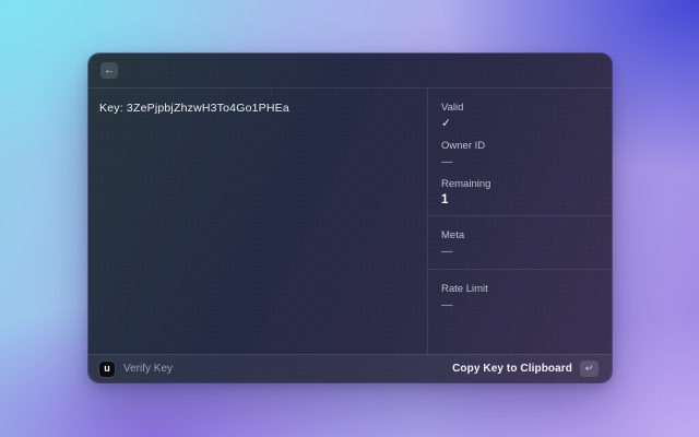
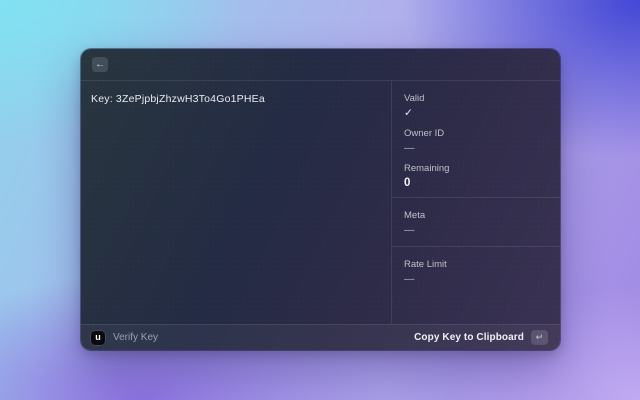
  ←
  Key: 3ZePjpbjZhzwH3To4Go1PHEa
  Valid
  ✓
  Owner ID
  —
  Remaining
- 1
+ 0
  Meta
  —
  Rate Limit
  —
  u
  Verify Key
  Copy Key to Clipboard
  ↵
